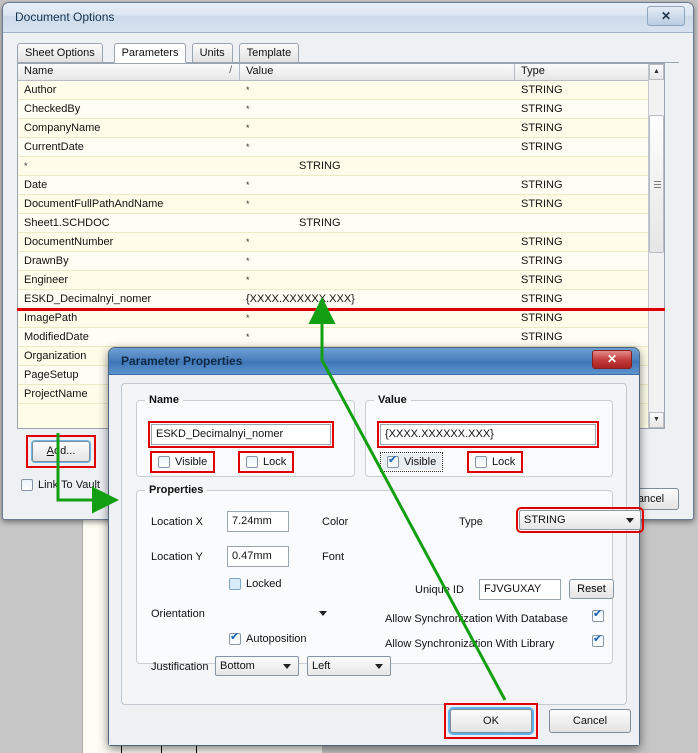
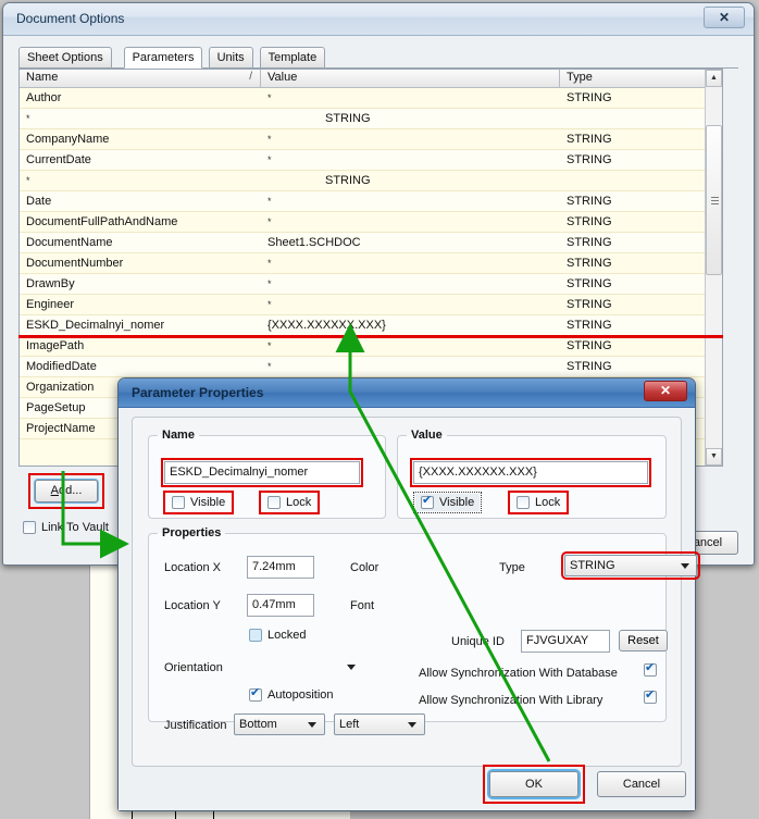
  Document Options
  ✕
  Sheet Options
  Parameters
  Units
  Template
  Name
  /
  Value
  Type
  Author
  *
  STRING
- CheckedBy
  *
  STRING
  CompanyName
  *
  STRING
  CurrentDate
  *
  STRING
  *
  STRING
  Date
  *
  STRING
  DocumentFullPathAndName
  *
  STRING
+ DocumentName
  Sheet1.SCHDOC
  STRING
  DocumentNumber
  *
  STRING
  DrawnBy
  *
  STRING
  Engineer
  *
  STRING
  ESKD_Decimalnyi_nomer
  {XXXX.XXXXXX.XXX}
  STRING
  ImagePath
  *
  STRING
  ModifiedDate
  *
  STRING
  Organization
  PageSetup
  ProjectName
  A d...
  Link To Vault
  ancel
  Parameter Properties
  ✕
  Name
  ESKD_Decimalnyi_nomer
  Visible
  Lock
  Value
  {XXXX.XXXXXX.XXX}
  Visible
  Lock
  Properties
  Location X
  7.24mm
  Location Y
  0.47mm
  Locked
  Orientation
  Autoposition
  Justification
  Bottom
  Left
  Color
  Font
  Type
  STRING
  Uniqu ID
  FJVGUXAY
  Reset
  Allow Synchronzation With Database
  Allow Synchronizaion With Library
  OK
  Cancel
